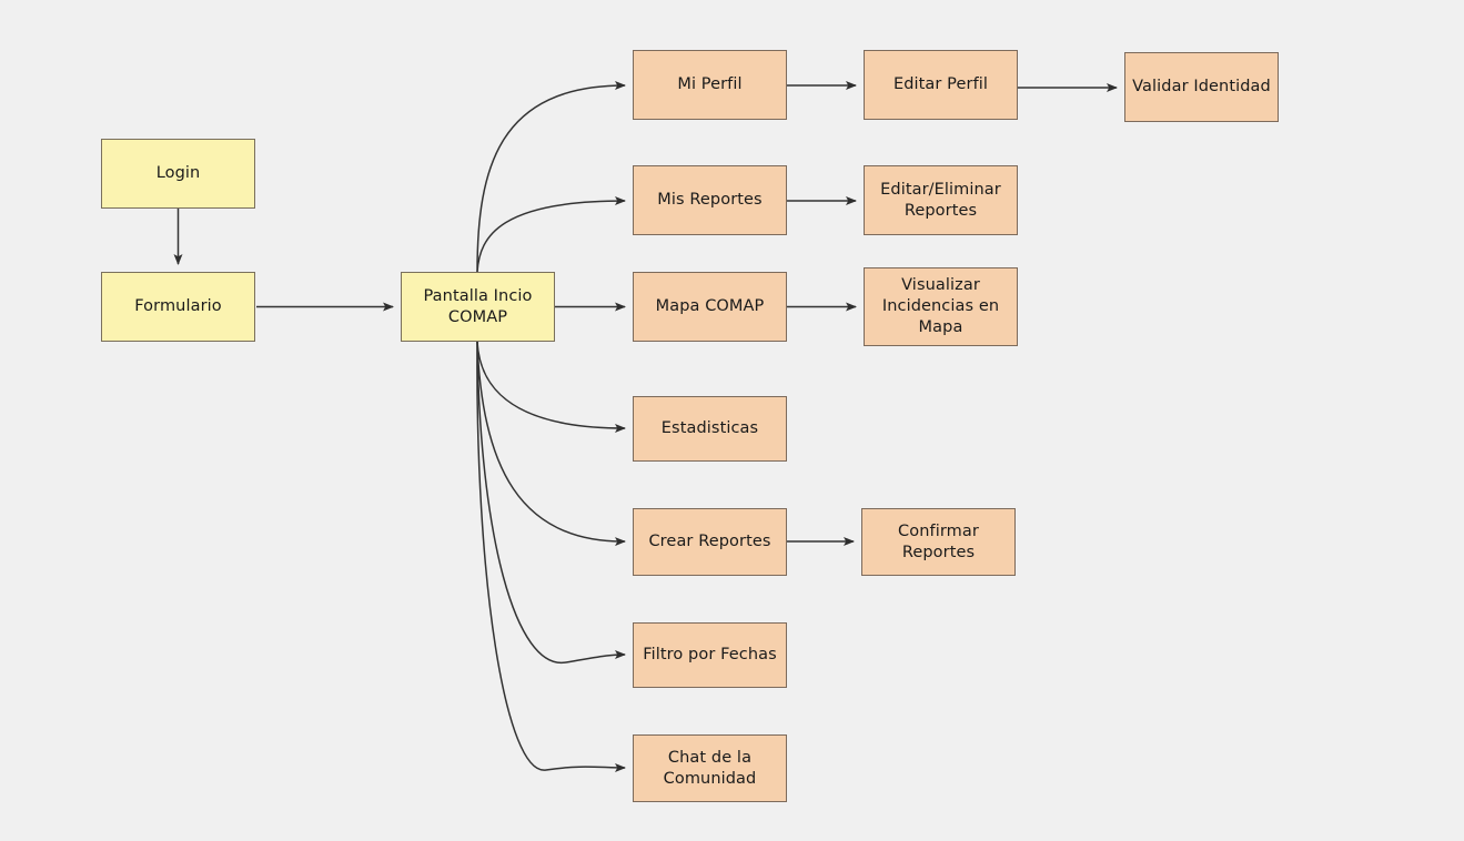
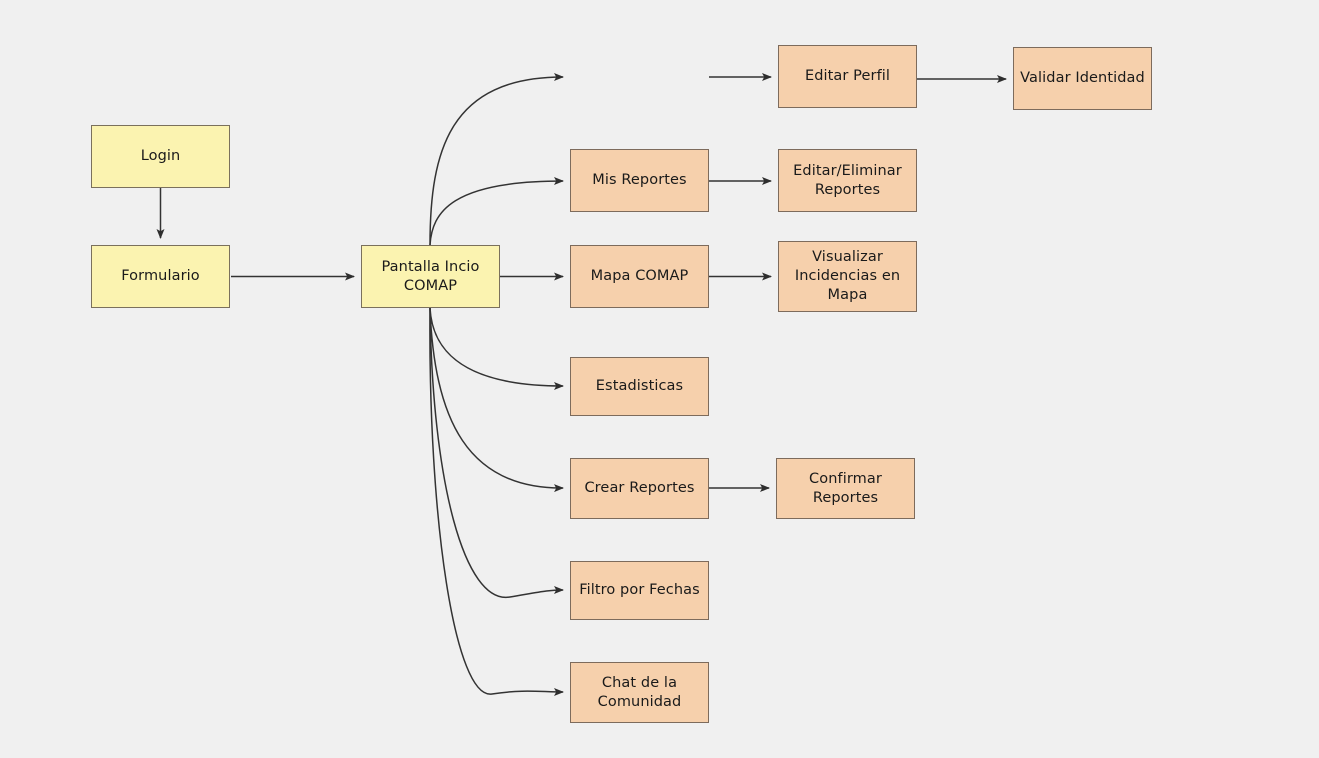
  Login
  Formulario
  Pantalla Incio
  COMAP
- Mi Perfil
  Editar Perfil
  Validar Identidad
  Mis Reportes
  Editar/Eliminar
  Reportes
  Mapa COMAP
  Visualizar
  Incidencias en
  Mapa
  Estadisticas
  Crear Reportes
  Confirmar
  Reportes
  Filtro por Fechas
  Chat de la
  Comunidad
